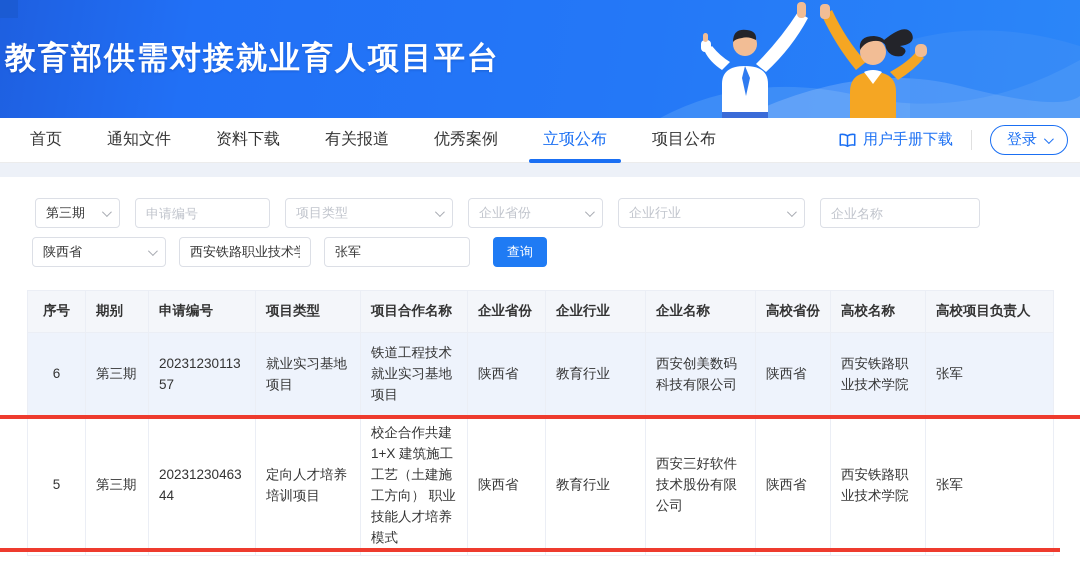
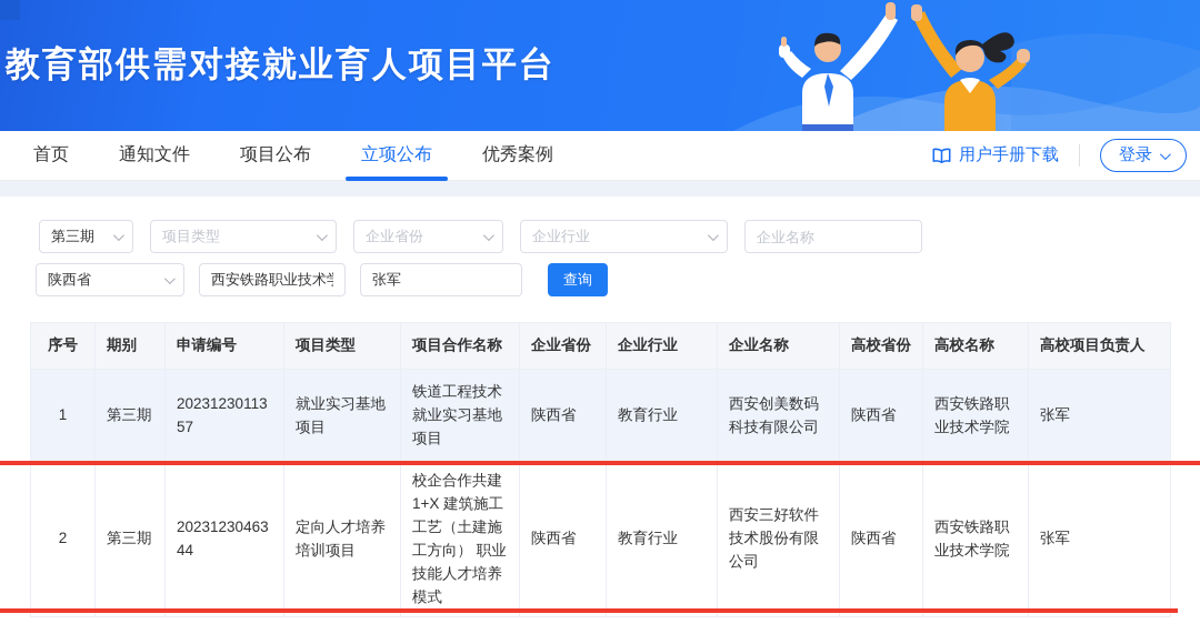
  教育部供需对接就业育人项目平台
  首页
  通知文件
- 资料下载
- 有关报道
- 优秀案例
+ 项目公布
  立项公布
- 项目公布
+ 优秀案例
  用户手册下载
  登录
  第三期
- 申请编号
  项目类型
  企业省份
  企业行业
  企业名称
  陕西省
  西安铁路职业技术
  张军
  查询
  序号	期别	申请编号	项目类型	项目合作名称	企业省份	企业行业	企业名称	高校省份	高校名称	高校项目负责人
- 6	第三期	2023123011357	就业实习基地项目	铁道工程技术就业实习基地项目	陕西省	教育行业	西安创美数码科技有限公司	陕西省	西安铁路职业技术学院	张军
+ 1	第三期	2023123011357	就业实习基地项目	铁道工程技术就业实习基地项目	陕西省	教育行业	西安创美数码科技有限公司	陕西省	西安铁路职业技术学院	张军
- 5	第三期	2023123046344	定向人才培养培训项目	校企合作共建1+X 建筑施工工艺（土建施工方向） 职业技能人才培养模式	陕西省	教育行业	西安三好软件技术股份有限公司	陕西省	西安铁路职业技术学院	张军
+ 2	第三期	2023123046344	定向人才培养培训项目	校企合作共建1+X 建筑施工工艺（土建施工方向） 职业技能人才培养模式	陕西省	教育行业	西安三好软件技术股份有限公司	陕西省	西安铁路职业技术学院	张军
